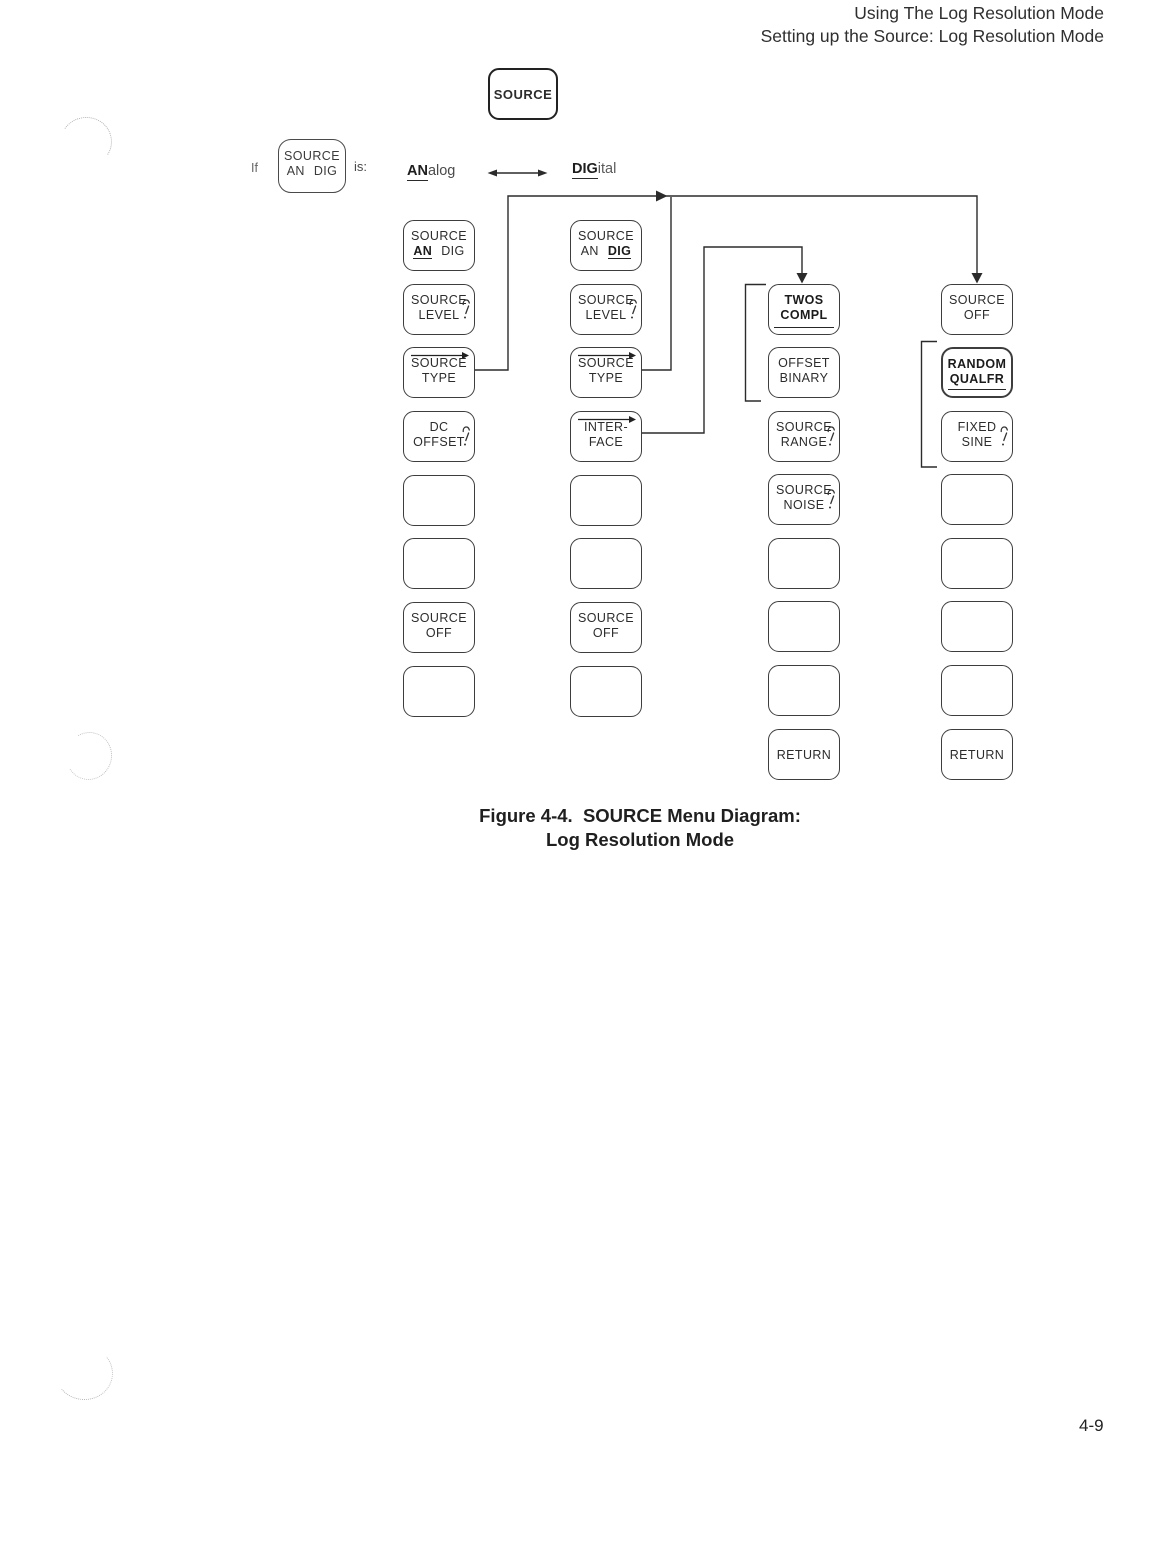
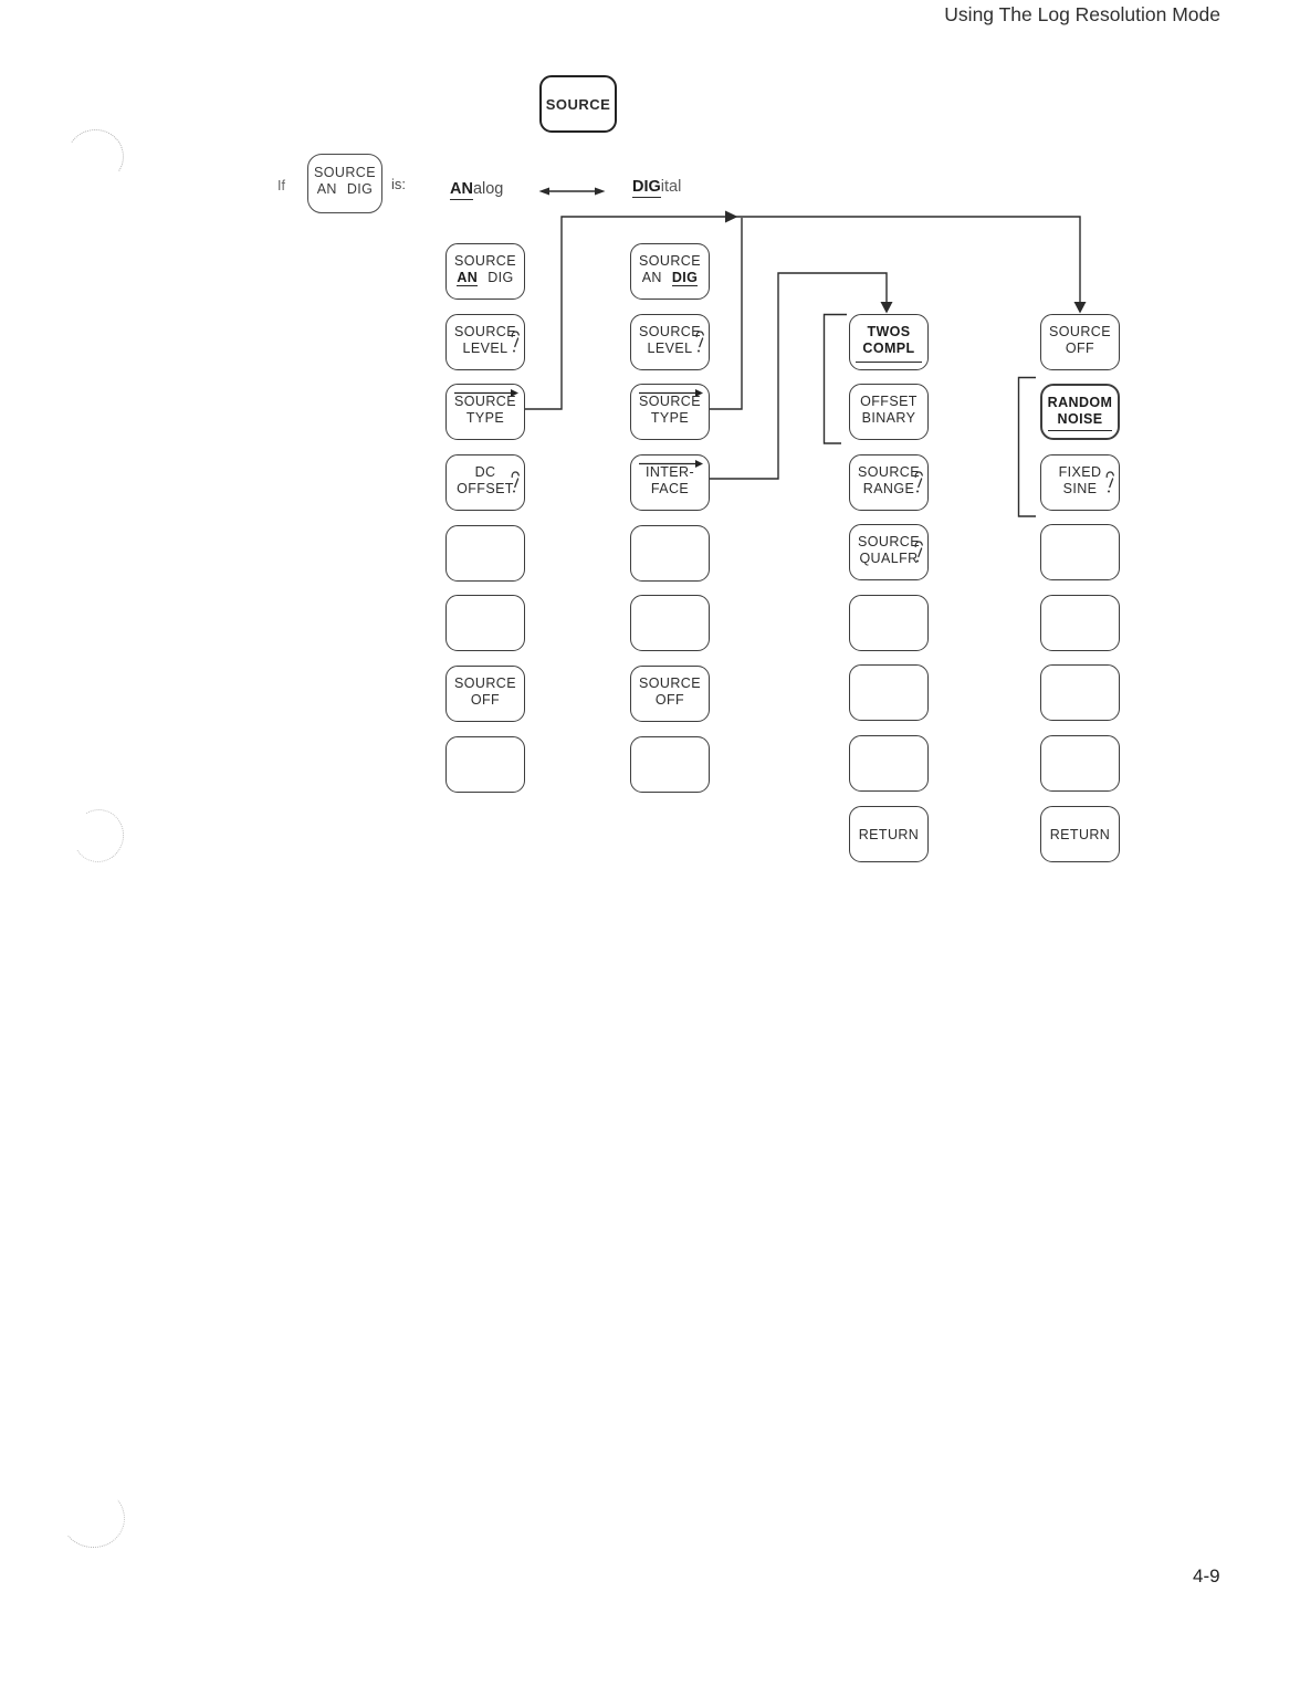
  Using The Log Resolution Mode
- Setting up the Source: Log Resolution Mode
  SOURCE
  If
  SOURCE
  AN DIG
  is:
  ANalog
  DIGital
  SOURCE
  AN DIG
  SOURCE
  LEVEL
  SOURCE
  TYPE
  DC
  OFFSET
  SOURCE
  OFF
  SOURCE
  AN DIG
  SOURCE
  LEVEL
  SOURCE
  TYPE
  INTER-
  FACE
  SOURCE
  OFF
  TWOS
  COMPL
  OFFSET
  BINARY
  SOURCE
  RANGE
  SOURCE
- NOISE
+ QUALFR
  RETURN
  SOURCE
  OFF
  RANDOM
- QUALFR
+ NOISE
  FIXED
  SINE
  RETURN
- Figure 4-4. SOURCE Menu Diagram:
- Log Resolution Mode
  4-9
